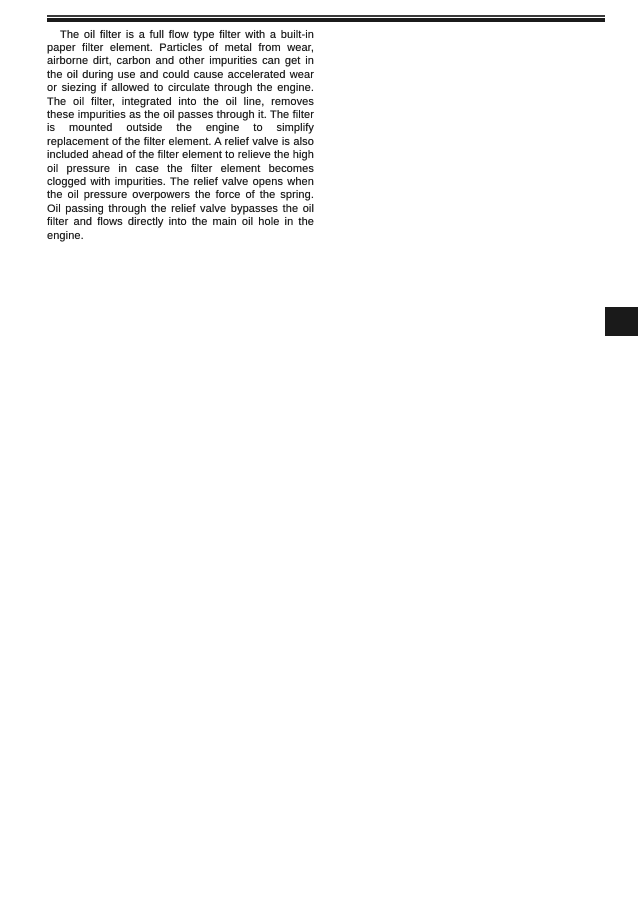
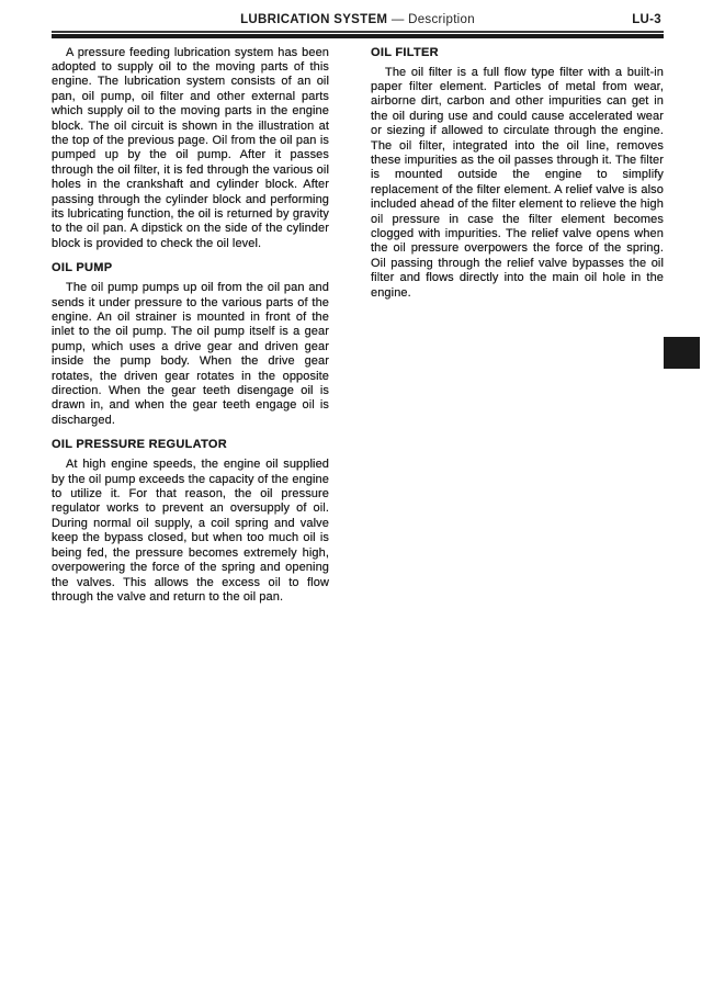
+ LUBRICATION SYSTEM — Description
+ LU-3
+ A pressure feeding lubrication system has been adopted to supply oil to the moving parts of this engine. The lubrication system consists of an oil pan, oil pump, oil filter and other external parts which supply oil to the moving parts in the engine block. The oil circuit is shown in the illustration at the top of the previous page. Oil from the oil pan is pumped up by the oil pump. After it passes through the oil filter, it is fed through the various oil holes in the crankshaft and cylinder block. After passing through the cylinder block and performing its lubricating function, the oil is returned by gravity to the oil pan. A dipstick on the side of the cylinder block is provided to check the oil level.
+ OIL PUMP
+ The oil pump pumps up oil from the oil pan and sends it under pressure to the various parts of the engine. An oil strainer is mounted in front of the inlet to the oil pump. The oil pump itself is a gear pump, which uses a drive gear and driven gear inside the pump body. When the drive gear rotates, the driven gear rotates in the opposite direction. When the gear teeth disengage oil is drawn in, and when the gear teeth engage oil is discharged.
+ OIL PRESSURE REGULATOR
+ At high engine speeds, the engine oil supplied by the oil pump exceeds the capacity of the engine to utilize it. For that reason, the oil pressure regulator works to prevent an oversupply of oil. During normal oil supply, a coil spring and valve keep the bypass closed, but when too much oil is being fed, the pressure becomes extremely high, overpowering the force of the spring and opening the valves. This allows the excess oil to flow through the valve and return to the oil pan.
+ OIL FILTER
  The oil filter is a full flow type filter with a built-in paper filter element. Particles of metal from wear, airborne dirt, carbon and other impurities can get in the oil during use and could cause accelerated wear or siezing if allowed to circulate through the engine. The oil filter, integrated into the oil line, removes these impurities as the oil passes through it. The filter is mounted outside the engine to simplify replacement of the filter element. A relief valve is also included ahead of the filter element to relieve the high oil pressure in case the filter element becomes clogged with impurities. The relief valve opens when the oil pressure overpowers the force of the spring. Oil passing through the relief valve bypasses the oil filter and flows directly into the main oil hole in the engine.
